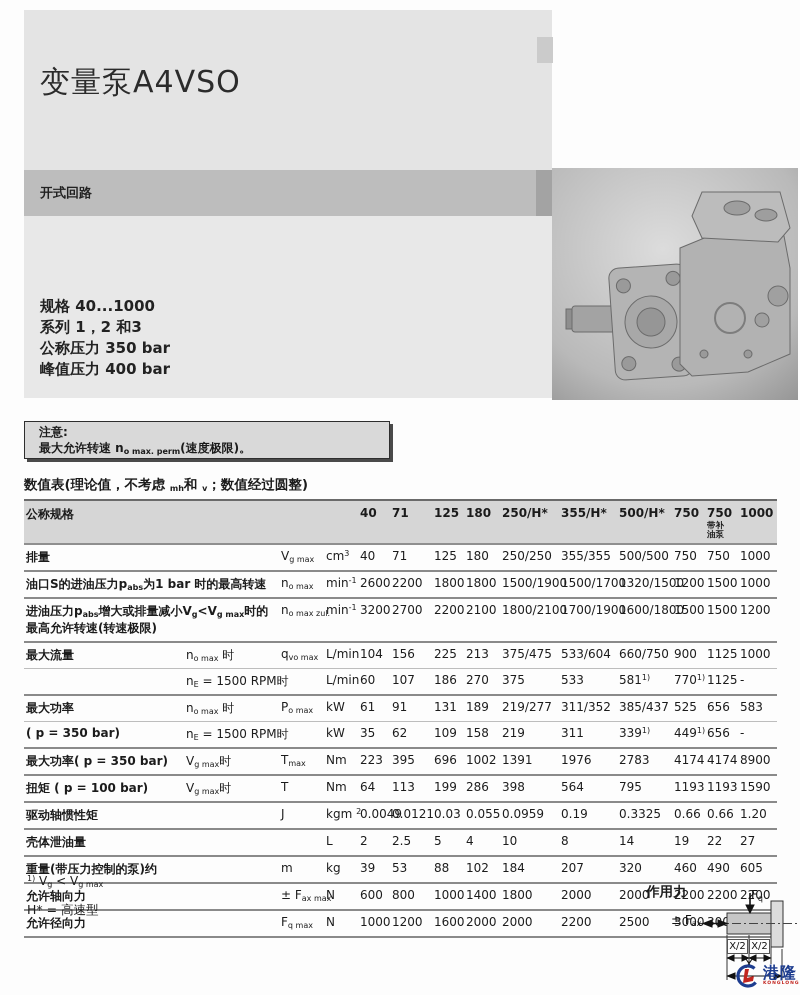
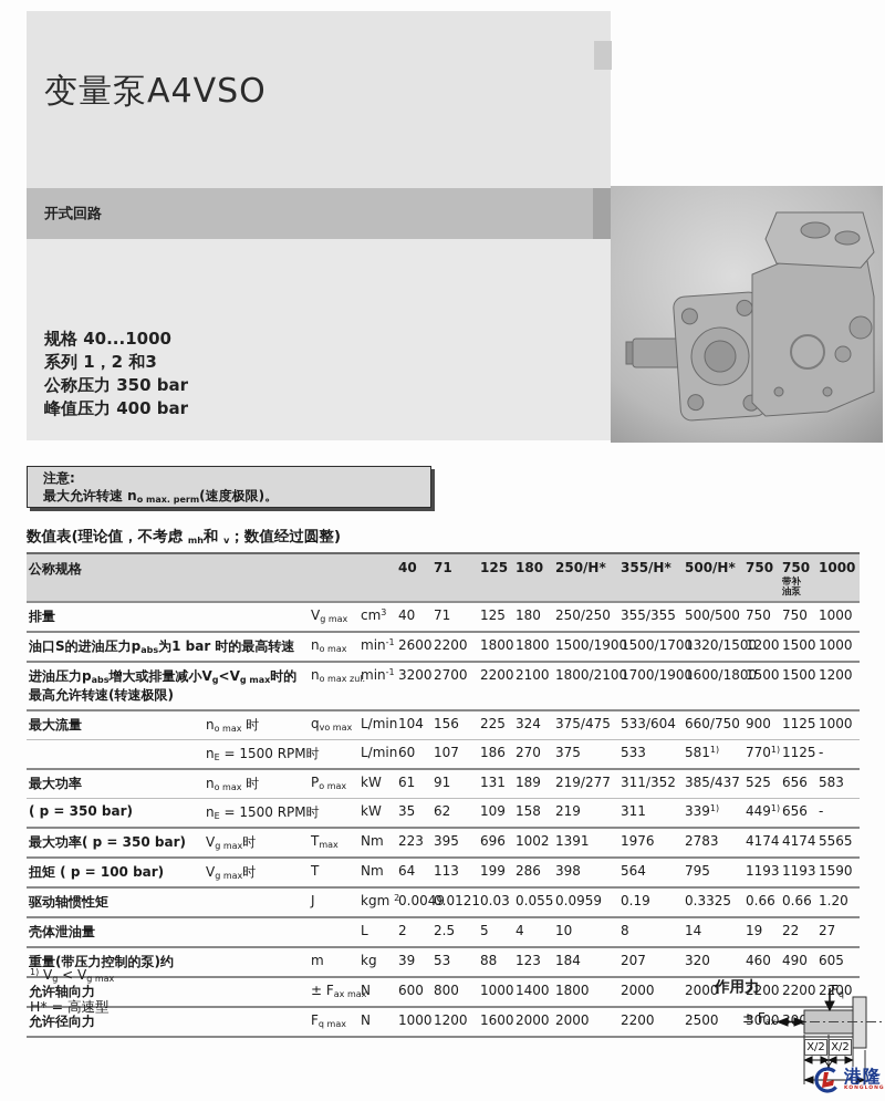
  变量泵A4VSO
  开式回路
  规格 40...1000
  系列 1，2 和3
  公称压力 350 bar
  峰值压力 400 bar
  注意:
  最大允许转速 no max. perm(速度极限)。
  数值表(理论值，不考虑 mh和 v；数值经过圆整)
  公称规格	40	71	125	180	250/H*	355/H*	500/H*	750	750带补 油泵	1000
  排量	Vg max	cm3	40	71	125	180	250/250	355/355	500/500	750	750	1000
  油口S的进油压力pabs为1 bar 时的最高转速	no max	min-1	2600	2200	1800	1800	1500/190	1500/170	1320/150	1200	1500	1000
  进油压力pabs增大或排量减小Vg<Vg max时的 最高允许转速(转速极限)	no max zul.	min-1	3200	2700	2200	2100	1800/210	1700/190	1600/180	1500	1500	1200
- 最大流量	no max 时	qvo max	L/min	104	156	225	213	375/475	533/604	660/750	900	1125	1000
+ 最大流量	no max 时	qvo max	L/min	104	156	225	324	375/475	533/604	660/750	900	1125	1000
  	nE = 1500 RPM时		L/min	60	107	186	270	375	533	5811)	7701)	1125	-
  最大功率	no max 时	Po max	kW	61	91	131	189	219/277	311/352	385/437	525	656	583
  ( p = 350 bar)	nE = 1500 RPM时		kW	35	62	109	158	219	311	3391)	4491)	656	-
- 最大功率( p = 350 bar)	Vg max时	Tmax	Nm	223	395	696	1002	1391	1976	2783	4174	4174	8900
+ 最大功率( p = 350 bar)	Vg max时	Tmax	Nm	223	395	696	1002	1391	1976	2783	4174	4174	5565
  扭矩 ( p = 100 bar)	Vg max时	T	Nm	64	113	199	286	398	564	795	1193	1193	1590
  驱动轴惯性矩	J	kgm 2	0.004	0.0121	0.03	0.055	0.0959	0.19	0.3325	0.66	0.66	1.20
  壳体泄油量		L	2	2.5	5	4	10	8	14	19	22	27
- 重量(带压力控制的泵)约	m	kg	39	53	88	102	184	207	320	460	490	605
+ 重量(带压力控制的泵)约	m	kg	39	53	88	123	184	207	320	460	490	605
  允许轴向力	± Fax max	N	600	800	1000	1400	1800	2000	2000	2200	2200	2200
  允许径向力	Fq max	N	1000	1200	1600	2000	2000	2200	2500	3000	0
  1) Vg < Vg max
  H* = 高速型
  作用力
  Fq
  ± Fax
  X/2
  X/2
  X
  港隆
